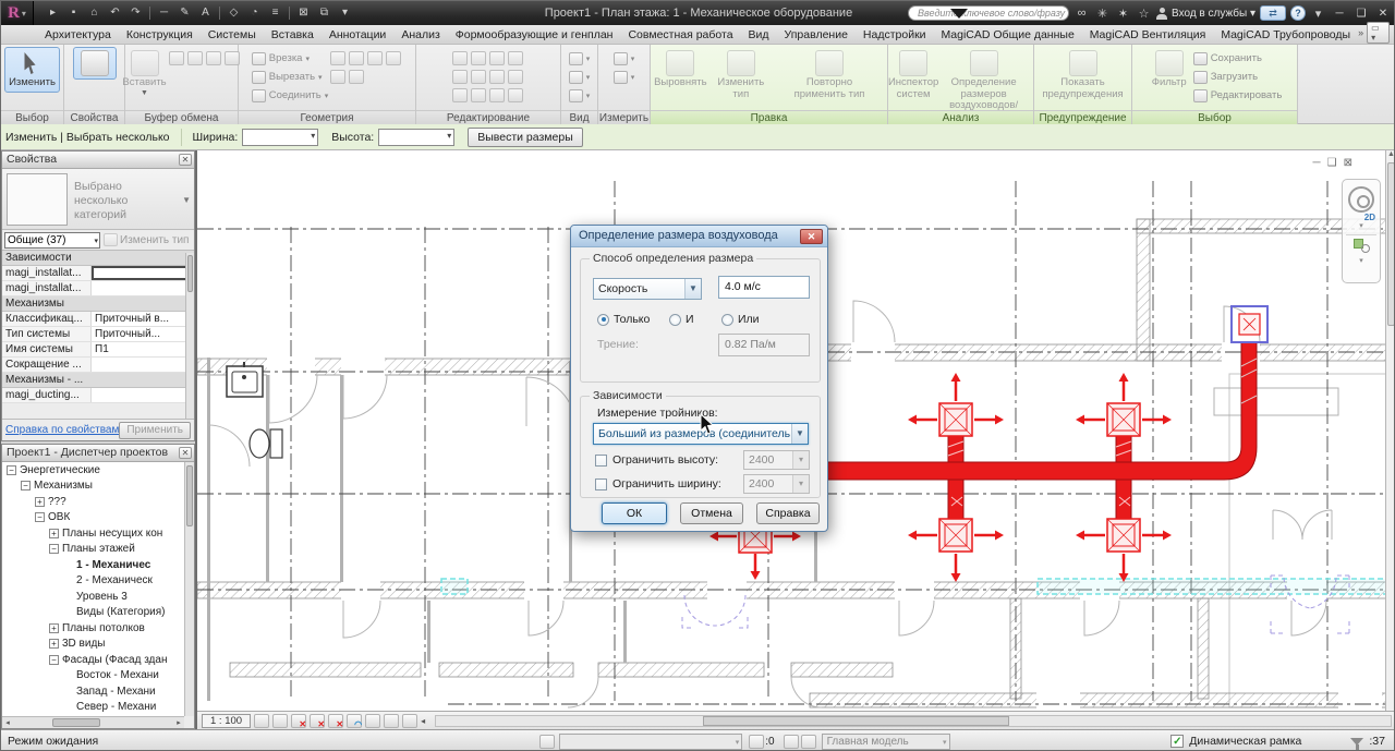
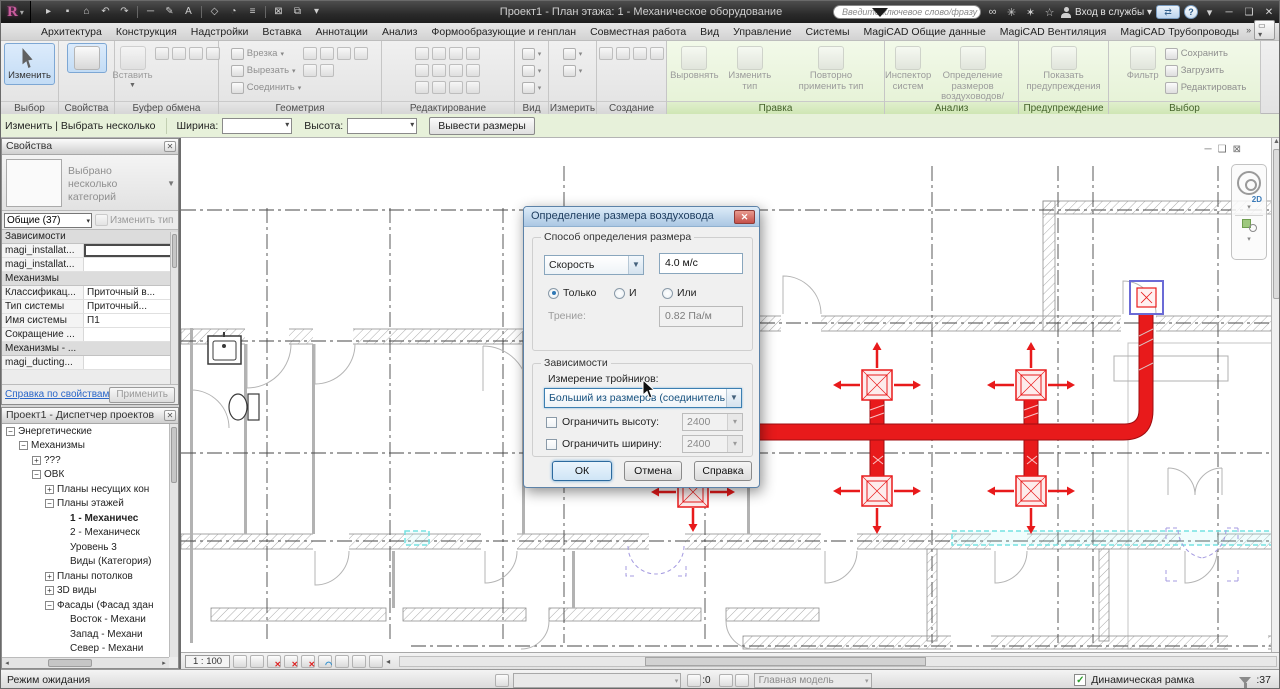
  R
  ▾
  ▸
  ▪
  ⌂
  ↶
  ↷
  ─
  ✎
  A
  ◇
  ◔
  ≡
  ⊠
  ⧉
  ▾
  Проект1 - План этажа: 1 - Механическое оборудование
  Введите ключевое слово/фразу
  ∞
  ✳
  ✶
  ☆
  Вход в службы ▾
  ⇄
  ?
  ▾
  ─
  ❑
  ✕
  Архитектура
  Конструкция
- Системы
+ Надстройки
  Вставка
  Аннотации
  Анализ
  Формообразующие и генплан
  Совместная работа
  Вид
  Управление
- Надстройки
+ Системы
  MagiCAD Общие данные
  MagiCAD Вентиляция
  MagiCAD Трубопроводы
  »
  ▭ ▾
  Изменить
  Выбор
  Свойства
  Вставить
  Буфер обмена
  Врезка
  Вырезать
  Соединить
  Геометрия
  Редактирование
  Вид
  Измерить
+ Создание
  Выровнять
  Изменить тип
  Повторно применить тип
  Правка
  Инспектор систем
  Определение размеров воздуховодов/
  Анализ
  Показать предупреждения
  Предупреждение
  Фильтр
  Сохранить
  Загрузить
  Редактировать
  Выбор
  Изменить | Выбрать несколько
  Ширина:
  Высота:
  Вывести размеры
  Свойства
  ✕
  Выбрано несколько категорий
  ▼
  Общие (37)
  Изменить тип
  Зависимости
  magi_installat...
  magi_installat...
  Механизмы
  Классификац...
  Приточный в...
  Тип системы
  Приточный...
  Имя системы
  П1
  Сокращение ...
  Механизмы - ...
  magi_ducting...
  Справка по свойствам
  Применить
  Проект1 - Диспетчер проектов
  ✕
  −
  Энергетические
  −
  Механизмы
  +
  ???
  −
  ОВК
  +
  Планы несущих кон
  −
  Планы этажей
  1 - Механичес
  2 - Механическ
  Уровень 3
  Виды (Категория)
  +
  Планы потолков
  +
  3D виды
  −
  Фасады (Фасад здан
  Восток - Механи
  Запад - Механи
  Север - Механи
  ─
  ❑
  ⊠
  2D
  1 : 100
  ✕
  ✕
  ✕
  ◠
  ◂
  Определение размера воздуховода
  ✕
  Способ определения размера
  Скорость
  ▼
  4.0 м/с
  Только
  И
  Или
  Трение:
  0.82 Па/м
  Зависимости
  Измерение тройников:
  Больший из размеров (соединитель
  ▼
  Ограничить высоту:
  2400
  ▾
  Ограничить ширину:
  2400
  ▾
  ОК
  Отмена
  Справка
  Режим ожидания
  :0
  Главная модель
  ✓
  Динамическая рамка
  :37
